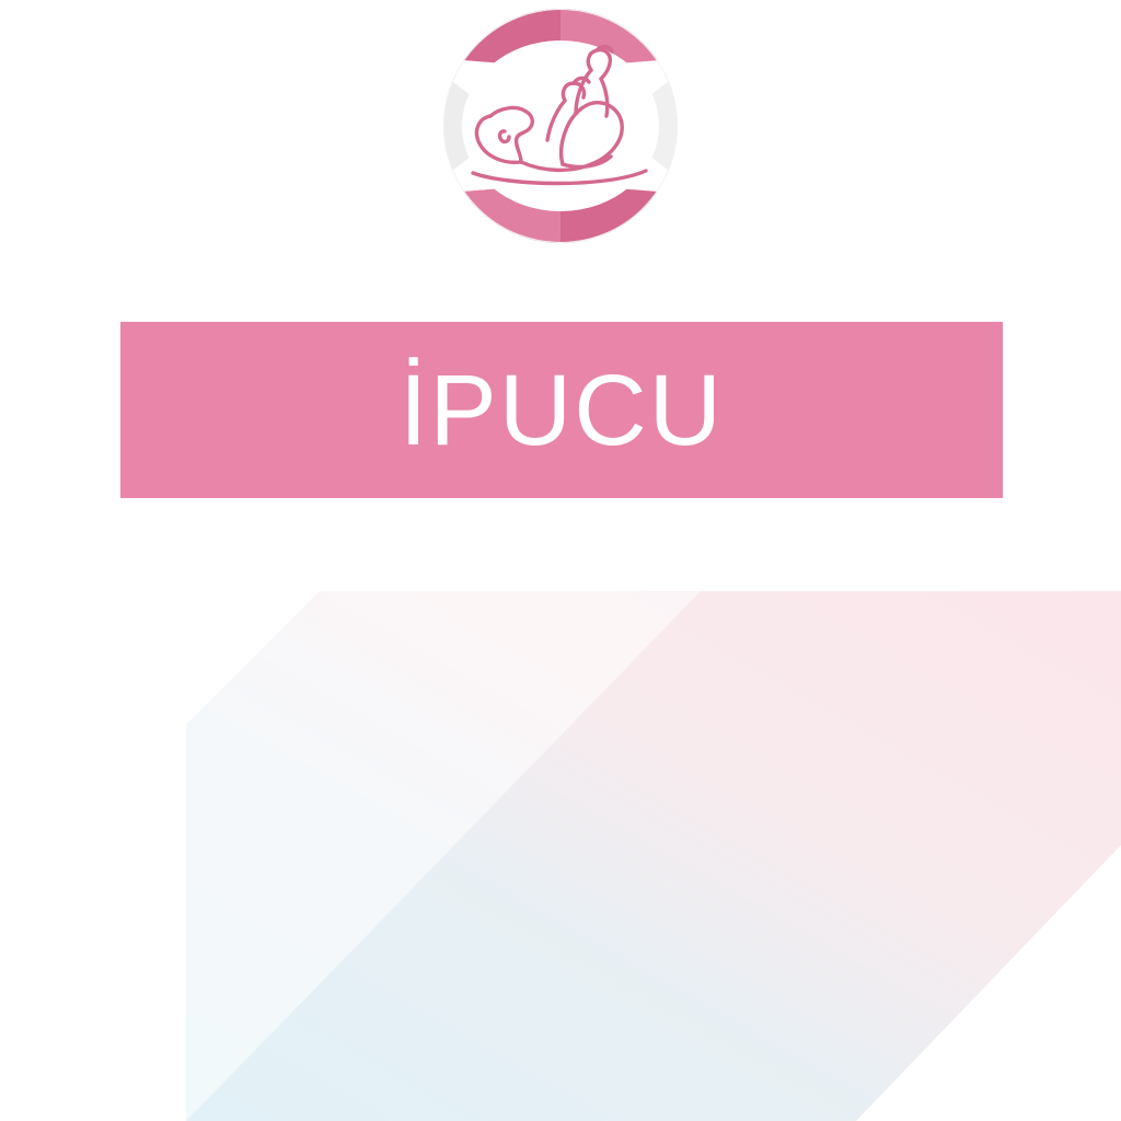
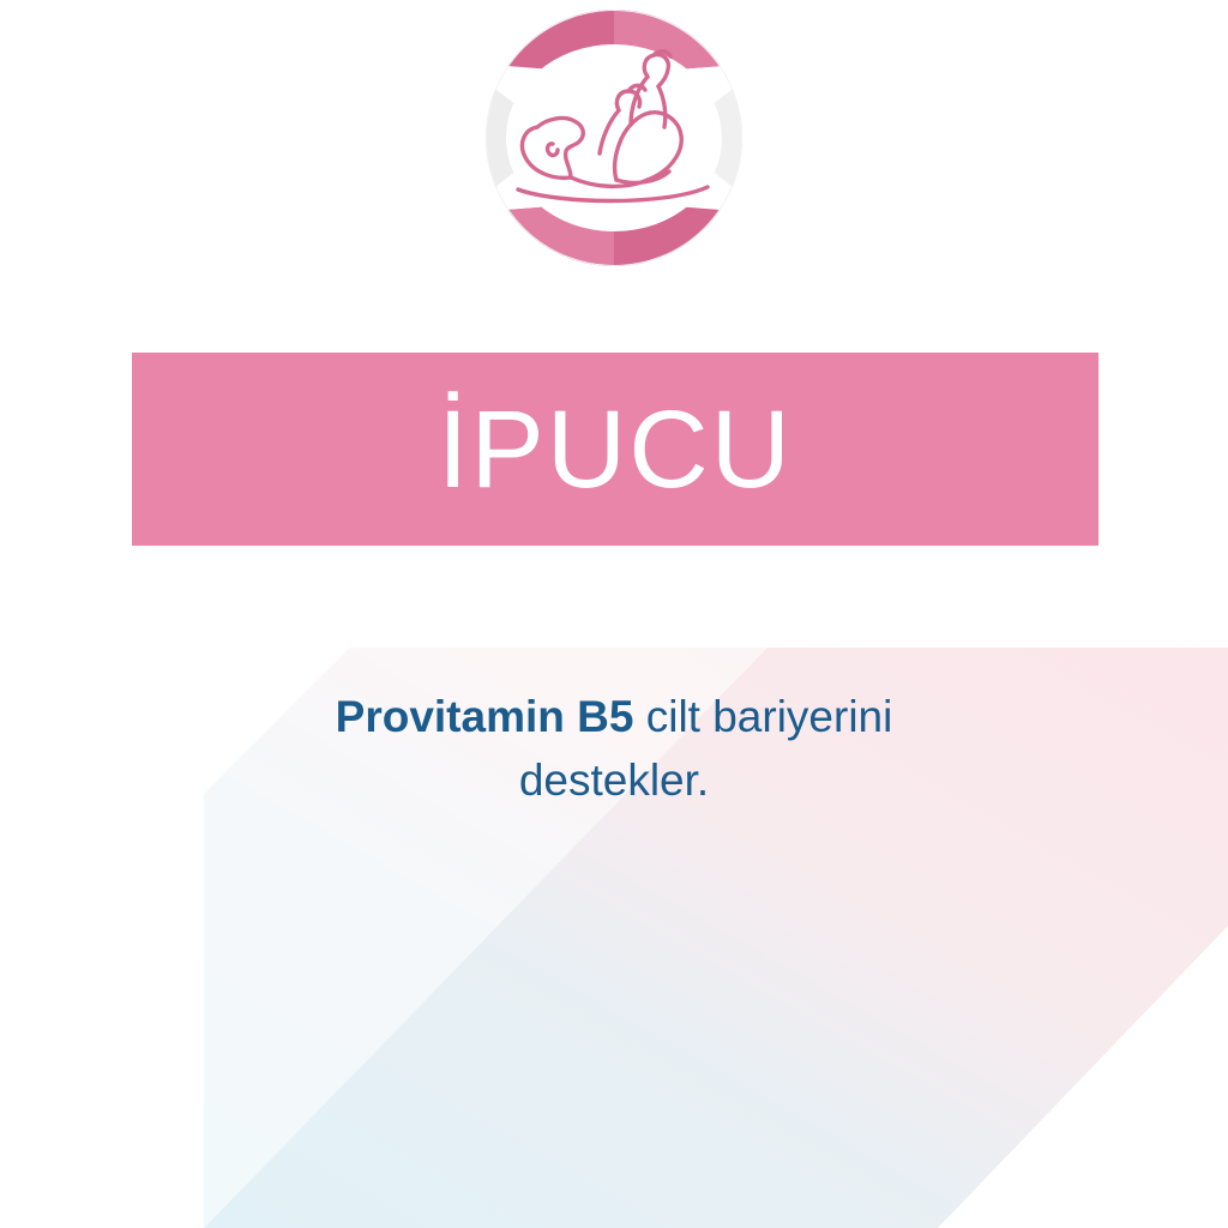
  İPUCU
+ Provitamin B5 cilt bariyerini
+ destekler.
